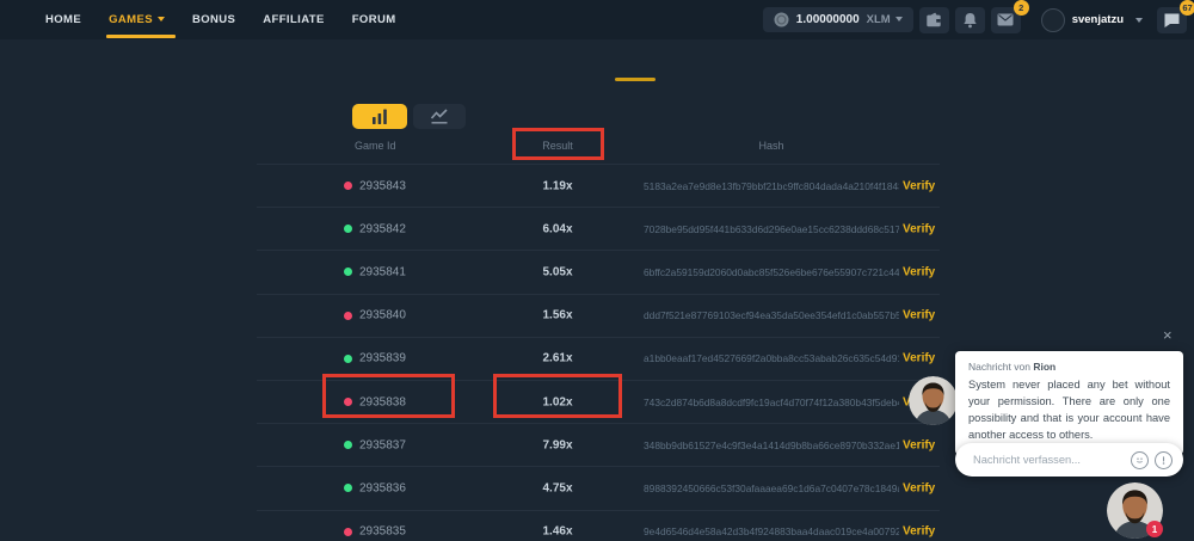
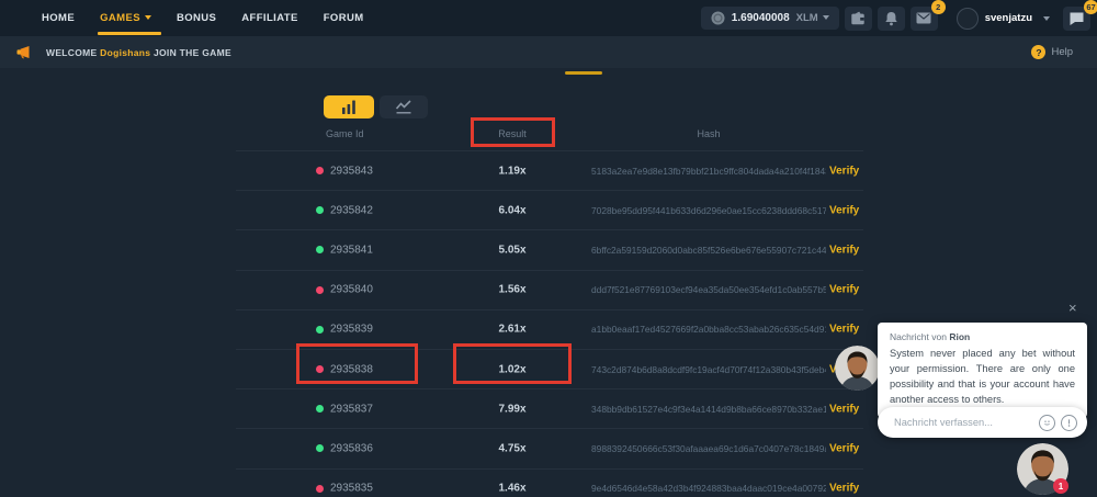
  HOME
  GAMES
  BONUS
  AFFILIATE
  FORUM
- 1.00000000
+ 1.69040008
  XLM
  2
  svenjatzu
  67
+ WELCOME Dogishans JOIN THE GAME
+ ?
+ Help
  Game Id
  Result
  Hash
  2935843
  1.19x
  5183a2ea7e9d8e13fb79bbf21bc9ffc804dada4a210f4f184
  Verify
  2935842
  6.04x
  7028be95dd95f441b633d6d296e0ae15cc6238ddd68c517
  Verify
  2935841
  5.05x
  6bffc2a59159d2060d0abc85f526e6be676e55907c721c44
  Verify
  2935840
  1.56x
  ddd7f521e87769103ecf94ea35da50ee354efd1c0ab557b5
  Verify
  2935839
  2.61x
  a1bb0eaaf17ed4527669f2a0bba8cc53abab26c635c54d9
  Verify
  2935838
  1.02x
  743c2d874b6d8a8dcdf9fc19acf4d70f74f12a380b43f5deb
  2935837
  7.99x
  348bb9db61527e4c9f3e4a1414d9b8ba66ce8970b332ae1
  Verify
  2935836
  4.75x
  8988392450666c53f30afaaaea69c1d6a7c0407e78c1849
  Verify
  2935835
  1.46x
  9e4d6546d4e58a42d3b4f924883baa4daac019ce4a00792
  Verify
  ×
  Nachricht von Rion
  System never placed any bet without your permission. There are only one possibility and that is your account have another access to others.
  Nachricht verfassen...
  1
